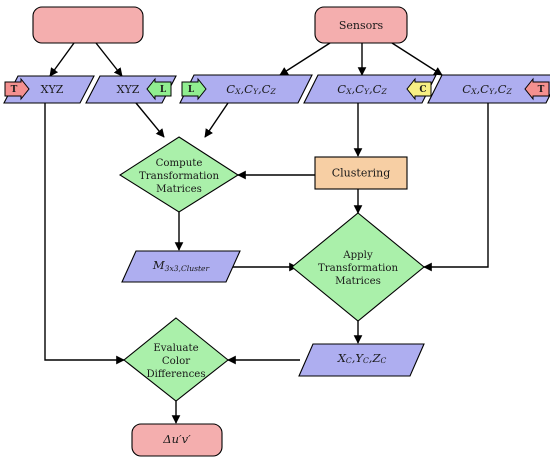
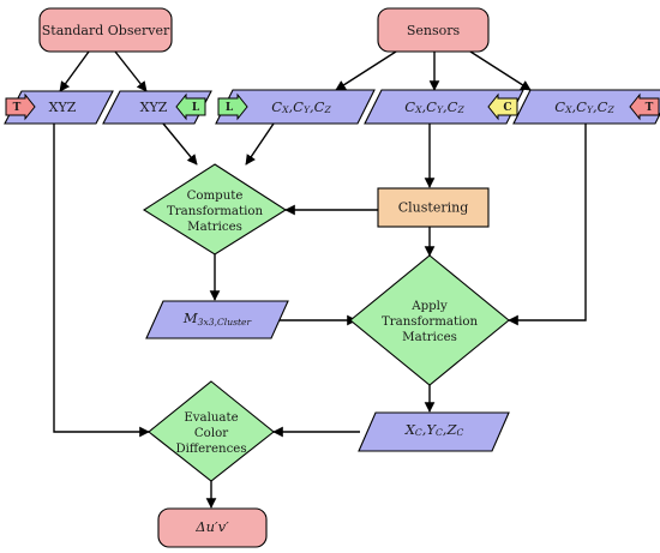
+ Standard Observer
  Sensors
  XYZ
  T
  XYZ
  L
  CX,CY,CZ
  L
  CX,CY,CZ
  C
  CX,CY,CZ
  T
  Compute
  Transformation
  Matrices
  Clustering
  M3x3,Cluster
  Apply
  Transformation
  Matrices
  XC,YC,ZC
  Evaluate
  Color
  Differences
  Δu′v′
